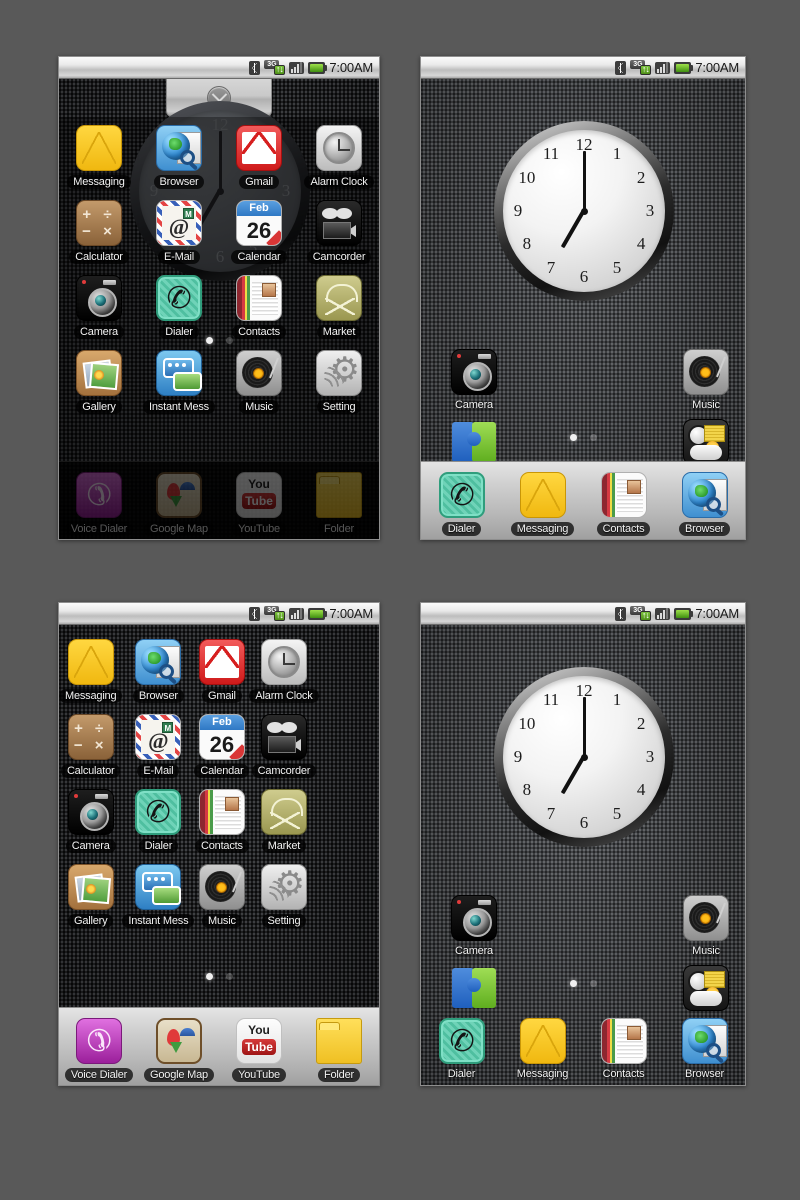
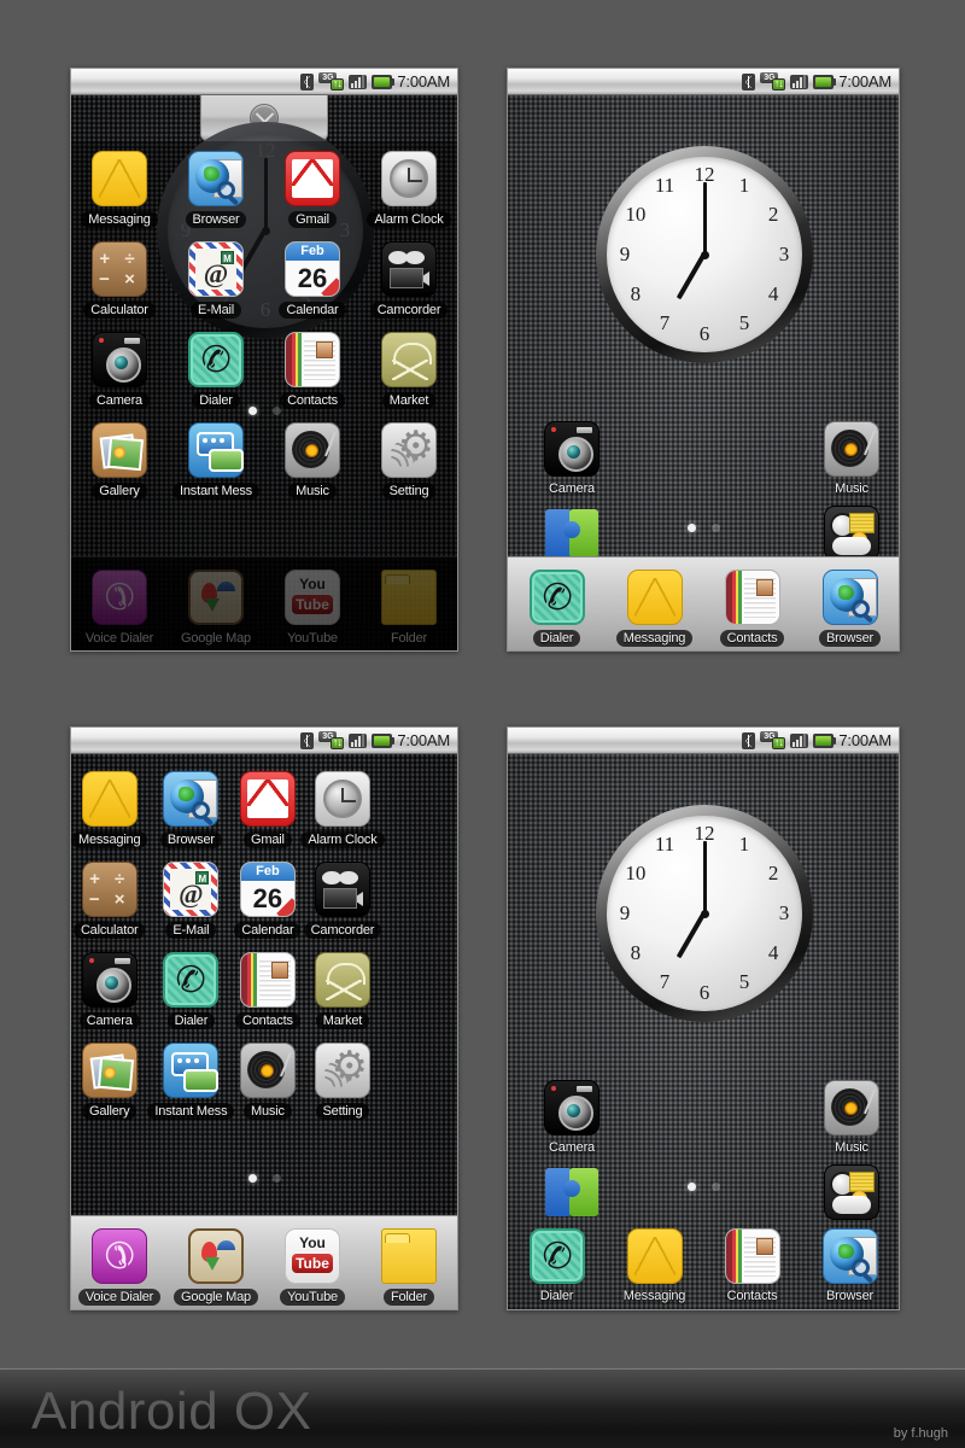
  7:00AM
  12
  5
  7
  9
  Messaging
  Browser
  Gmail
  Alarm Clock
  Calculator
  @
  M
  E-Mail
  Feb
  26
  Calendar
  Camcorder
  Camera
  Dialer
  Contacts
  Market
  Gallery
  Instant Mess
  Music
  Setting
  Voice Dialer
  Google Map
  YouTube
  Folder
  7:00AM
  12
  1
  2
  3
  4
  5
  6
  7
  8
  9
  10
  11
  Camera
  Music
  Dialer
  Messaging
  Contacts
  Browser
  7:00AM
  Messaging
  Browser
  Gmail
  Alarm Clock
  Calculator
  @
  M
  E-Mail
  Feb
  26
  Calendar
  Camcorder
  Camera
  Dialer
  Contacts
  Market
  Gallery
  Instant Mess
  Music
  Setting
  Voice Dialer
  Google Map
  YouTube
  Folder
  7:00AM
  12
  1
  2
  3
  4
  5
  6
  7
  8
  9
  10
  11
  Camera
  Music
  Dialer
  Messaging
  Contacts
  Browser
+ Android OX
+ by f.hugh
